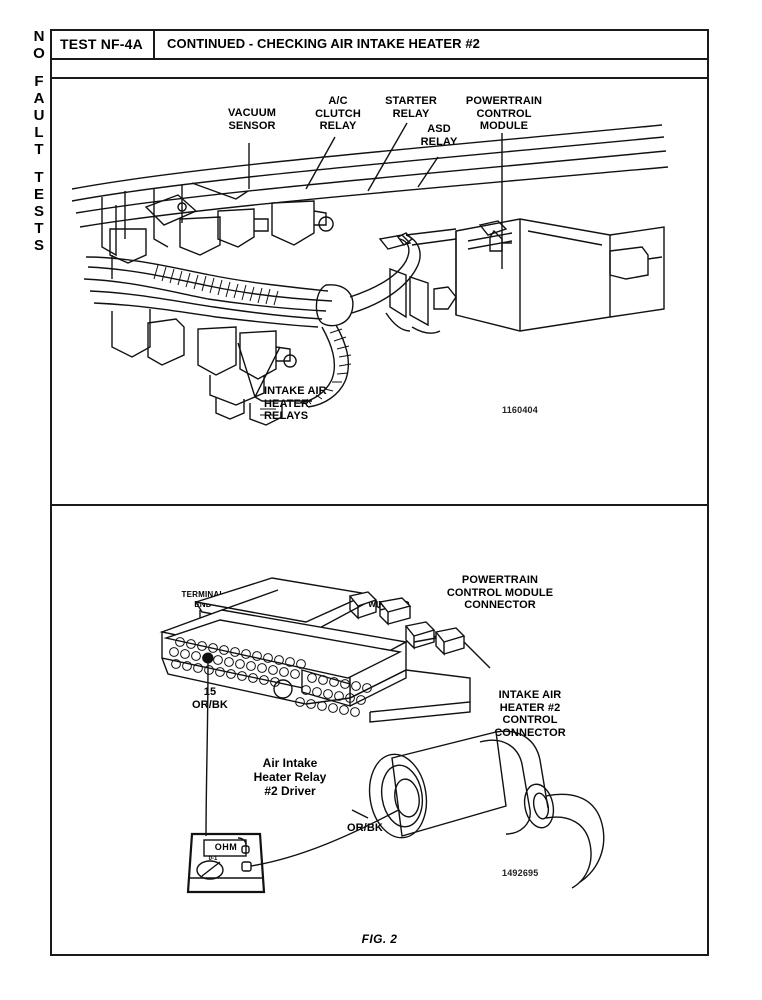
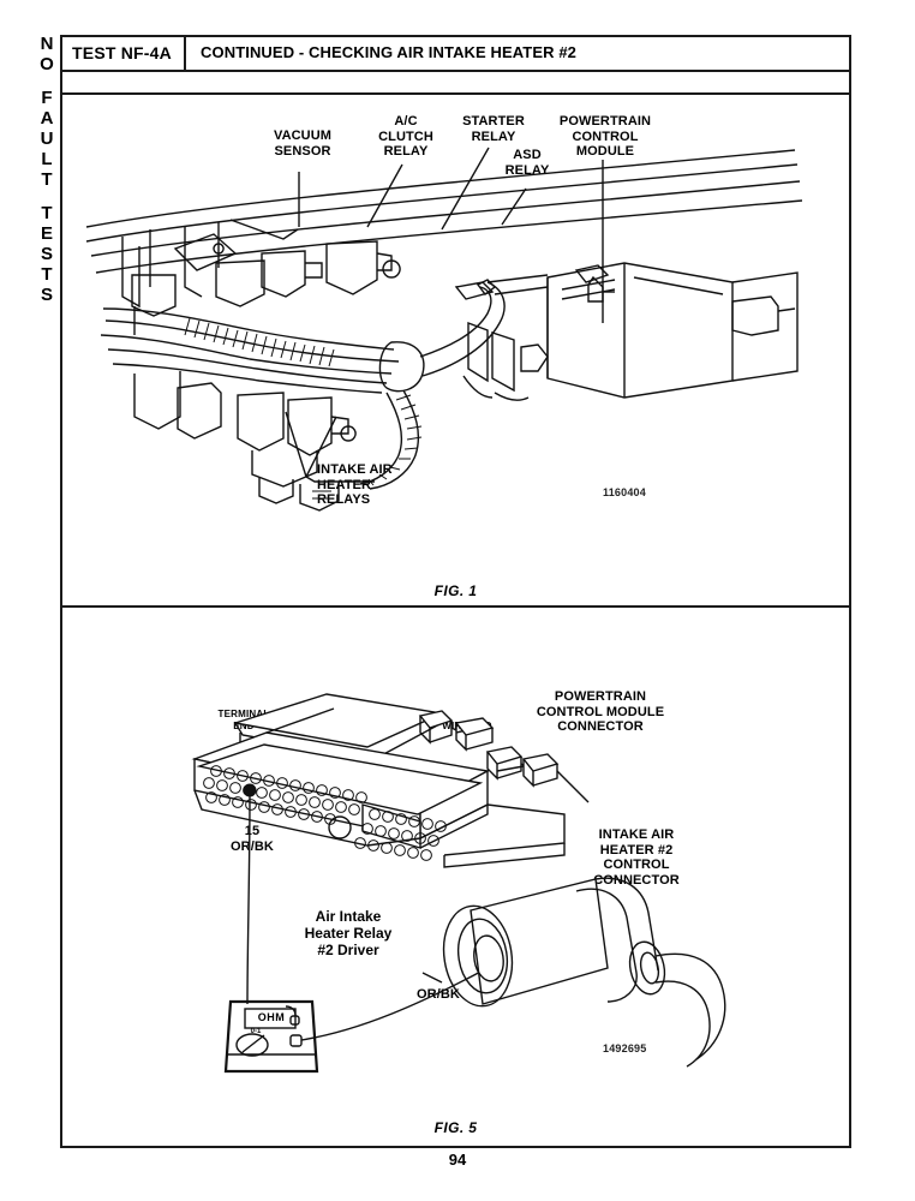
  N
  O
  F
  A
  U
  L
  T
  T
  E
  S
  T
  S
  TEST NF-4A
  CONTINUED - CHECKING AIR INTAKE HEATER #2
  VACUUM
  SENSOR
  A/C
  CLUTCH
  RELAY
  STARTER
  RELAY
  ASD
  RELAY
  POWERTRAIN
  CONTROL
  MODULE
  INTAKE AIR
  HEATER
  RELAYS
  1160404
+ FIG. 1
  TERMINA
  POWERTRAIN
  CONTROL MODULE
  CONNECTOR
  INTAKE AIR
  HEATER #2
  CONTROL
  CONECTOR
  15
  OR/BK
  Air Intake
  Heater Relay
  #2 Driver
  OR/BK
  1492695
  OHM
- FIG. 2
+ FIG. 5
+ 94
